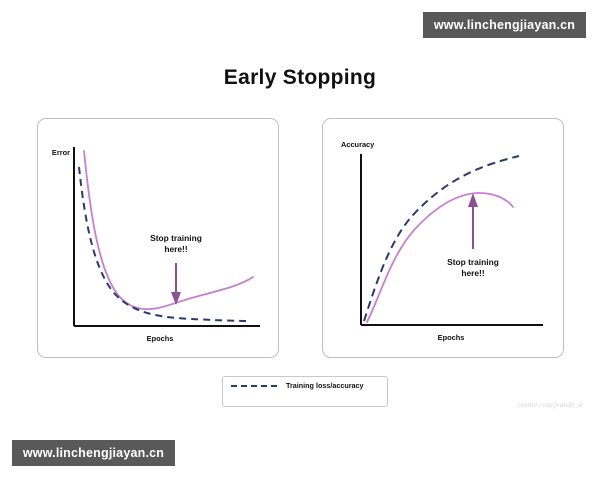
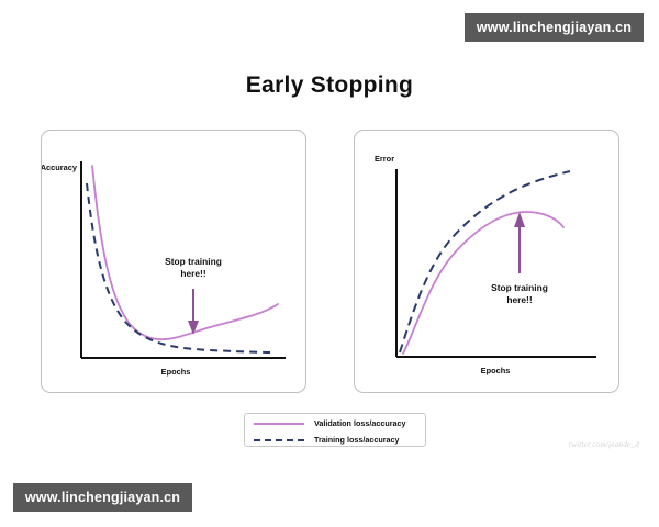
  www.linchengjiayan.cn
  Early Stopping
  Stop training
  here!!
- Error
+ Accuracy
  Epochs
  Stop training
  here!!
- Accuracy
+ Error
  Epochs
+ Validation loss/accuracy
  Training loss/accuracy
  twitter.com/jeande_d
  www.linchengjiayan.cn
